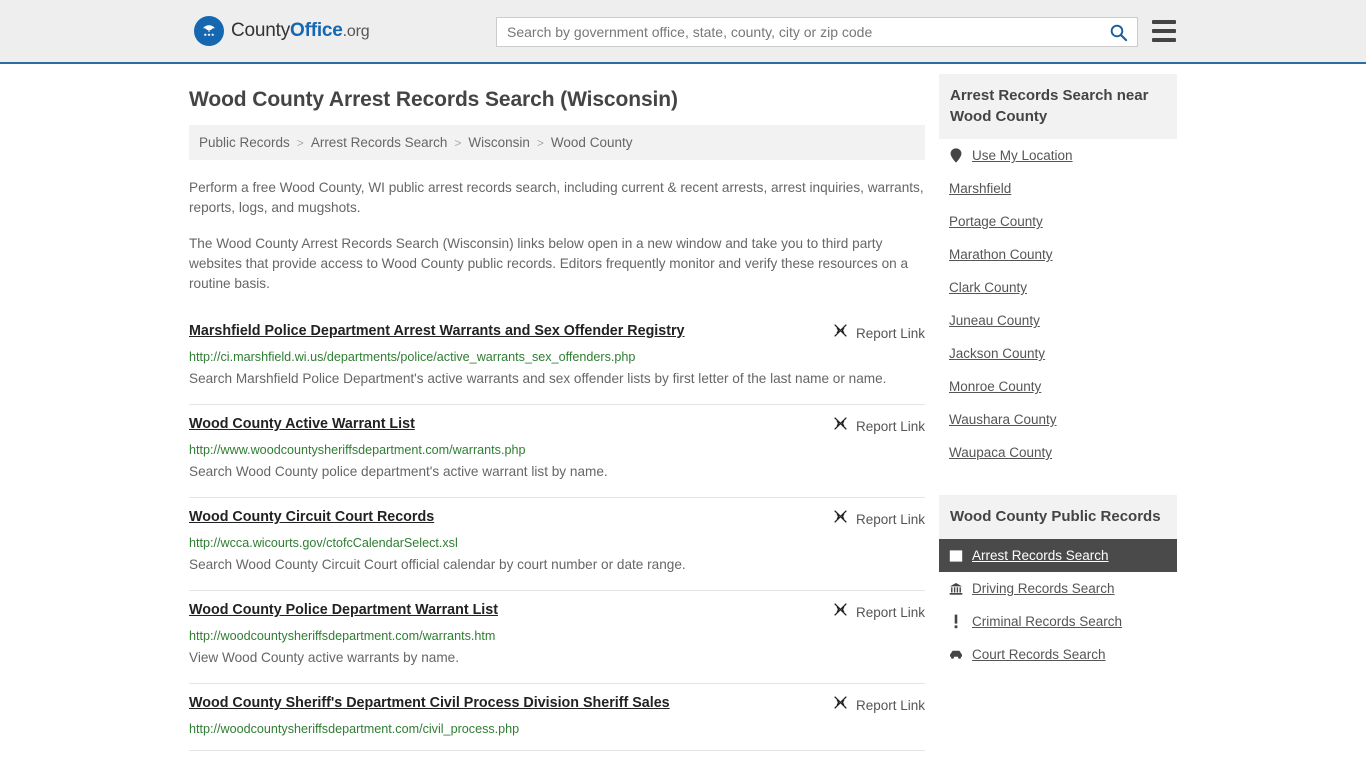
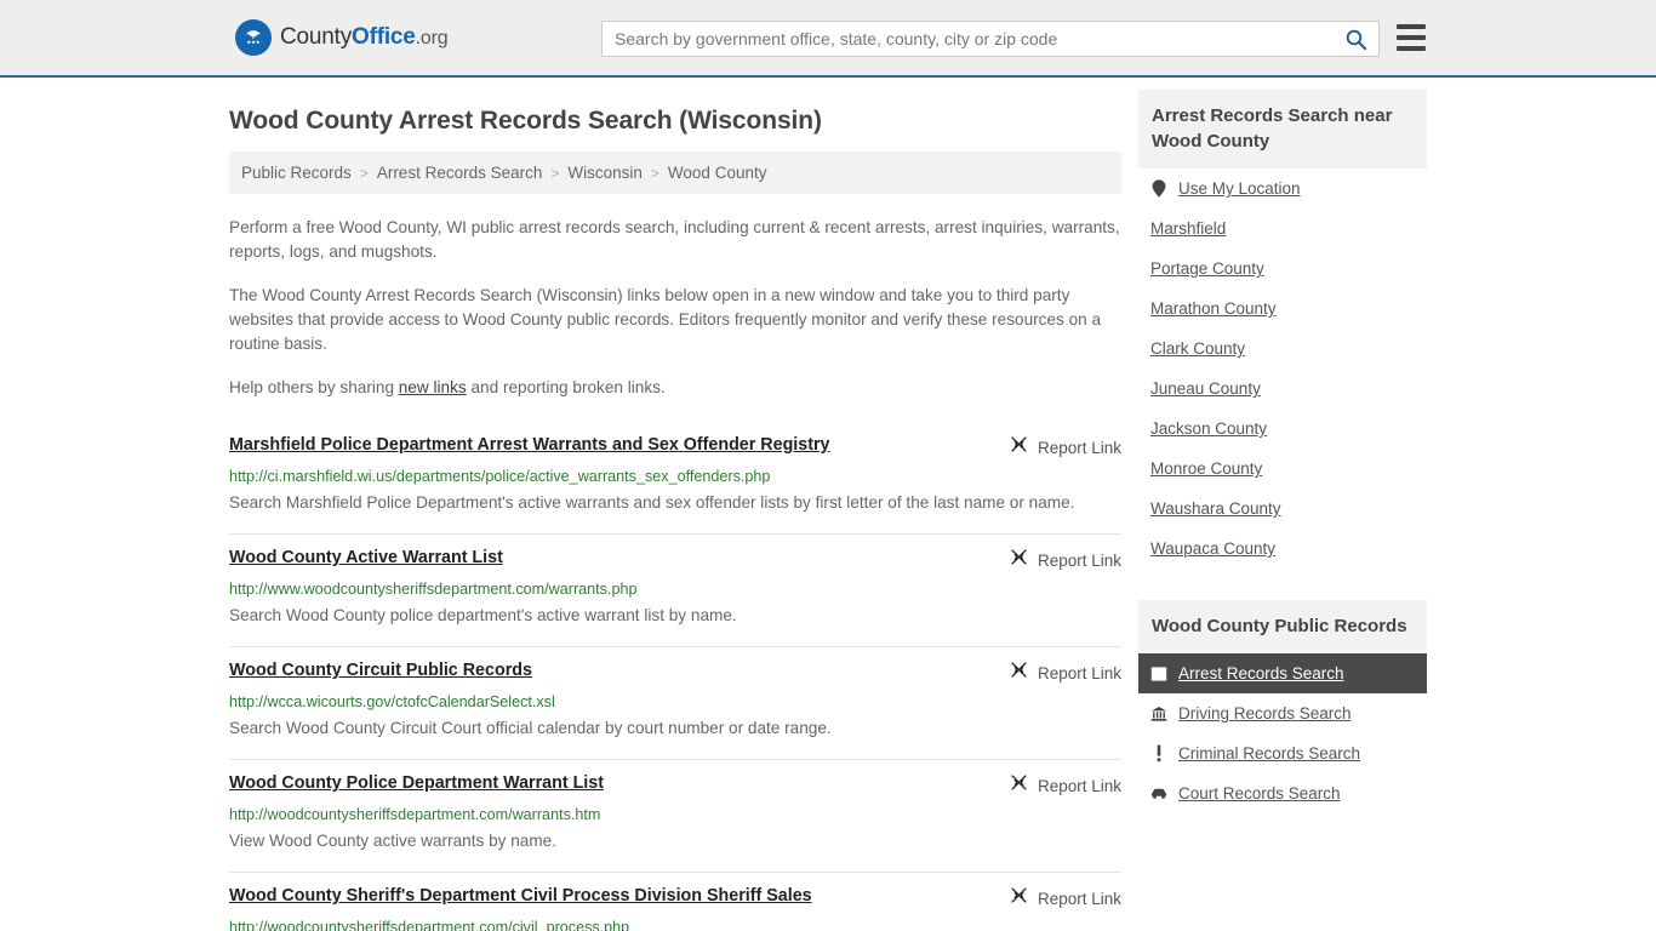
  CountyOffice.org
  Search by government office, state, county, city or zip code
  Wood County Arrest Records Search (Wisconsin)
  Public Records
  >
  Arrest Records Search
  >
  Wisconsin
  >
  Wood County
  Perform a free Wood County, WI public arrest records search, including current & recent arrests, arrest inquiries, warrants, reports, logs, and mugshots.
  The Wood County Arrest Records Search (Wisconsin) links below open in a new window and take you to third party websites that provide access to Wood County public records. Editors frequently monitor and verify these resources on a routine basis.
+ Help others by sharing new links and reporting broken links.
  Marshfield Police Department Arrest Warrants and Sex Offender Registry
  Report Link
  http://ci.marshfield.wi.us/departments/police/active_warrants_sex_offenders.php
  Search Marshfield Police Department's active warrants and sex offender lists by first letter of the last name or name.
  Wood County Active Warrant List
  Report Link
  http://www.woodcountysheriffsdepartment.com/warrants.php
  Search Wood County police department's active warrant list by name.
- Wood County Circuit Court Records
+ Wood County Circuit Public Records
  Report Link
  http://wcca.wicourts.gov/ctofcCalendarSelect.xsl
  Search Wood County Circuit Court official calendar by court number or date range.
  Wood County Police Department Warrant List
  Report Link
  http://woodcountysheriffsdepartment.com/warrants.htm
  View Wood County active warrants by name.
  Wood County Sheriff's Department Civil Process Division Sheriff Sales
  Report Link
  http://woodcountysheriffsdepartment.com/civil_process.php
  Arrest Records Search near Wood County
  Use My Location
  Marshfield
  Portage County
  Marathon County
  Clark County
  Juneau County
  Jackson County
  Monroe County
  Waushara County
  Waupaca County
  Wood County Public Records
  Arrest Records Search
  Driving Records Search
  Criminal Records Search
  Court Records Search
